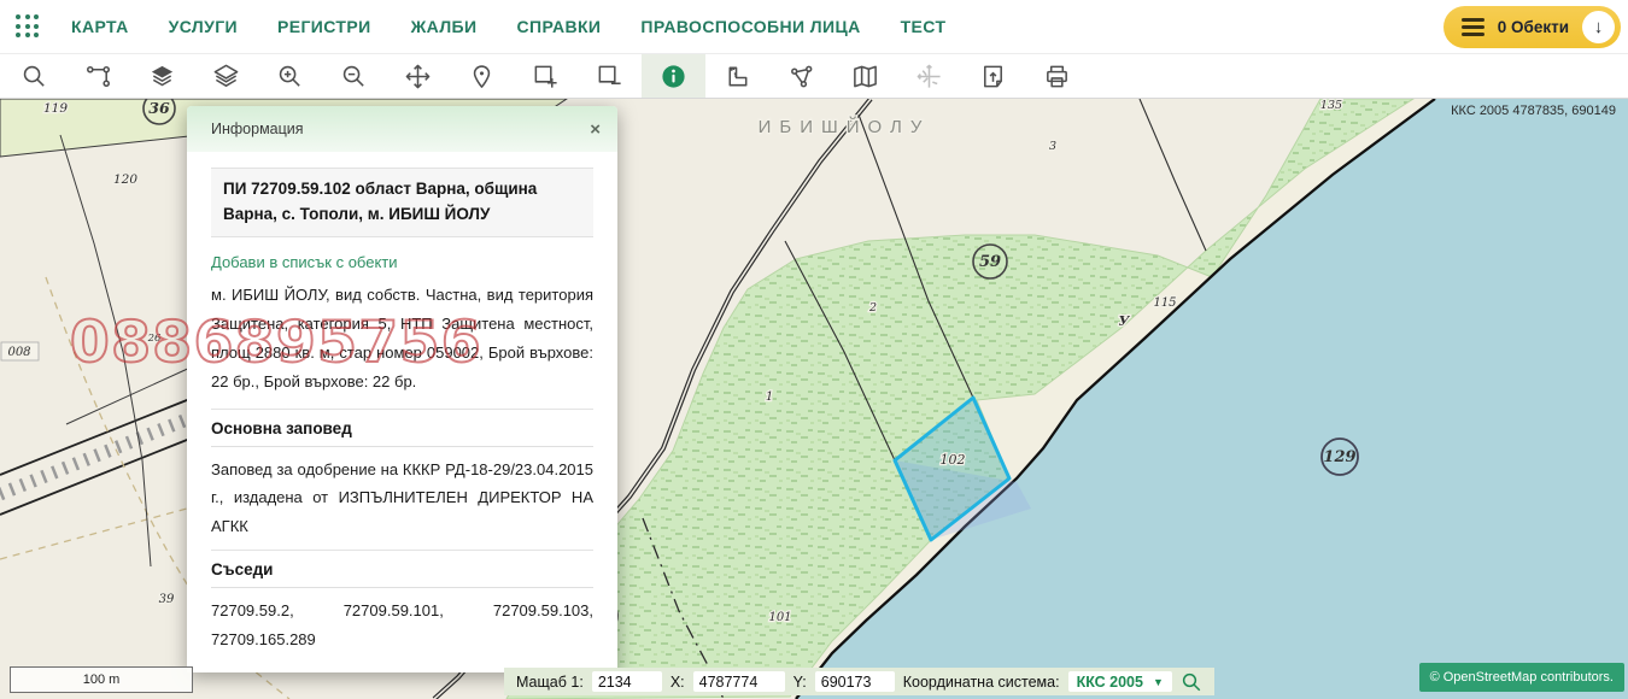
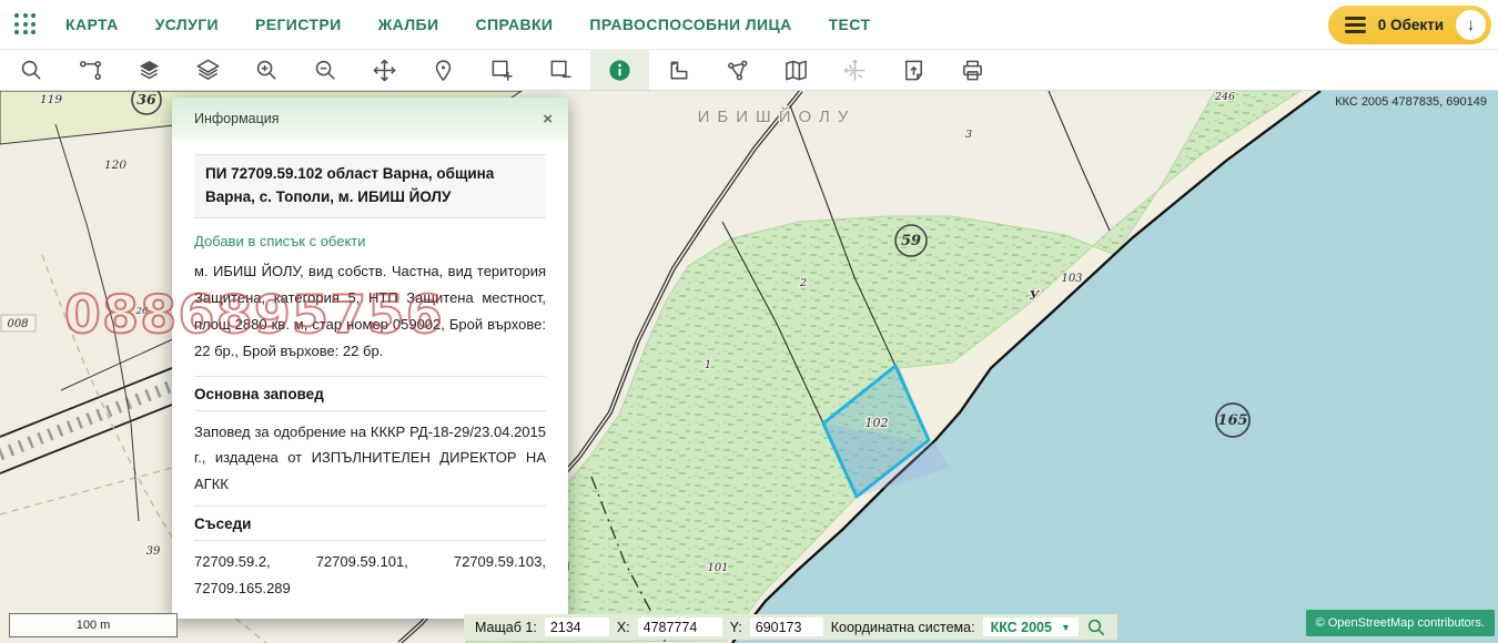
  119
  36
  120
  008
  26
  39
- 135
+ 246
  3
  59
  2
  1
- 115
+ 103
  У
  102
  101
- 129
+ 165
  ИБИШЙОЛУ
  ККС 2005 4787835, 690149
  КАРТА
  УСЛУГИ
  РЕГИСТРИ
  ЖАЛБИ
  СПРАВКИ
  ПРАВОСПОСОБНИ ЛИЦА
  ТЕСТ
  0 Обекти
  ↓
  Информация
  ×
  ПИ 72709.59.102 област Варна, община Варна, с. Тополи, м. ИБИШ ЙОЛУ
  Добави в списък с обекти
  м. ИБИШ ЙОЛУ, вид собств. Частна, вид територия Защитена, категория 5, НТП Защитена местност, площ 2880 кв. м, стар номер 059002, Брой върхове: 22 бр., Брой върхове: 22 бр.
  Основна заповед
  Заповед за одобрение на КККР РД-18-29/23.04.2015 г., издадена от ИЗПЪЛНИТЕЛЕН ДИРЕКТОР НА АГКК
  Съседи
  72709.59.2, 72709.59.101, 72709.59.103, 72709.165.289
  0886895756
  100 m
  Мащаб 1:
  2134
  X:
  4787774
  Y:
  690173
  Координатна система:
  ККС 2005
  ▼
  © OpenStreetMap contributors.
